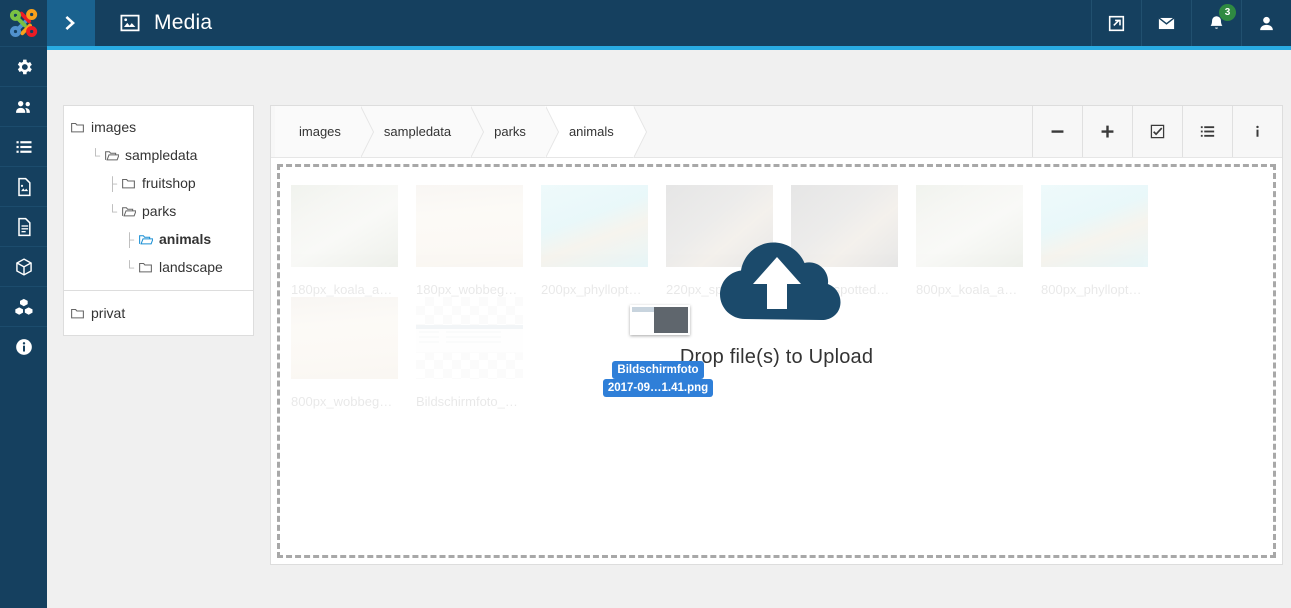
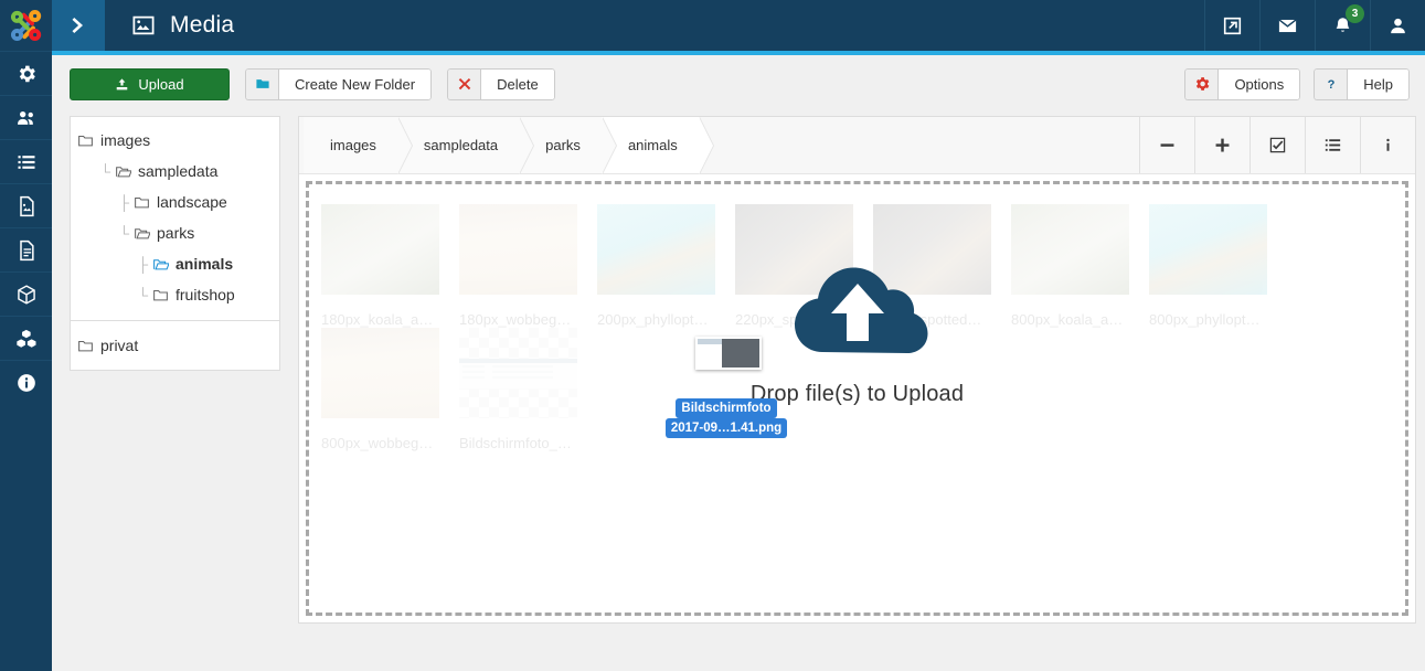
  Media
  3
+ Upload
+ Create New Folder
+ Delete
+ Options
+ ?
+ Help
  images
  └
  sampledata
  ├
- fruitshop
+ landscape
  └
  parks
  ├
  animals
  └
- landscape
+ fruitshop
  privat
  images
  sampledata
  parks
  animals
  Drop file(s) to Upload
  Bildschirmfoto
  2017-09…1.41.png
